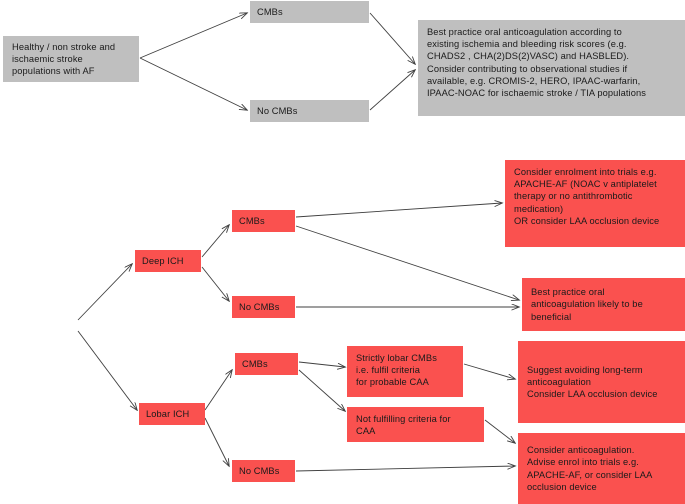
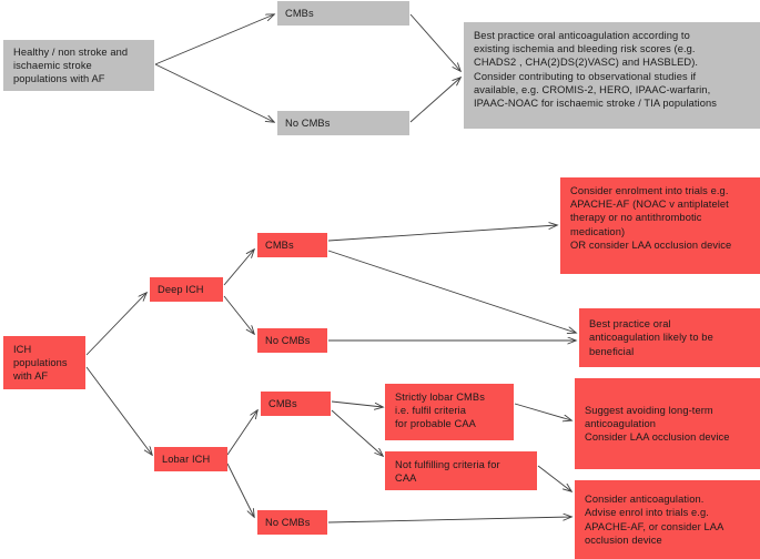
  Healthy / non stroke and
  ischaemic stroke
  populations with AF
  CMBs
  No CMBs
  Best practice oral anticoagulation according to
  existing ischemia and bleeding risk scores (e.g.
  CHADS2 , CHA(2)DS(2)VASC) and HASBLED).
  Consider contributing to observational studies if
  available, e.g. CROMIS-2, HERO, IPAAC-warfarin,
  IPAAC-NOAC for ischaemic stroke / TIA populations
+ ICH
+ populations
+ with AF
  Deep ICH
  Lobar ICH
  CMBs
  No CMBs
  CMBs
  No CMBs
  Consider enrolment into trials e.g.
  APACHE-AF (NOAC v antiplatelet
  therapy or no antithrombotic
  medication)
  OR consider LAA occlusion device
  Best practice oral
  anticoagulation likely to be
  beneficial
  Strictly lobar CMBs
  i.e. fulfil criteria
  for probable CAA
  Not fulfilling criteria for
  CAA
  Suggest avoiding long-term
  anticoagulation
  Consider LAA occlusion device
  Consider anticoagulation.
  Advise enrol into trials e.g.
  APACHE-AF, or consider LAA
  occlusion device
